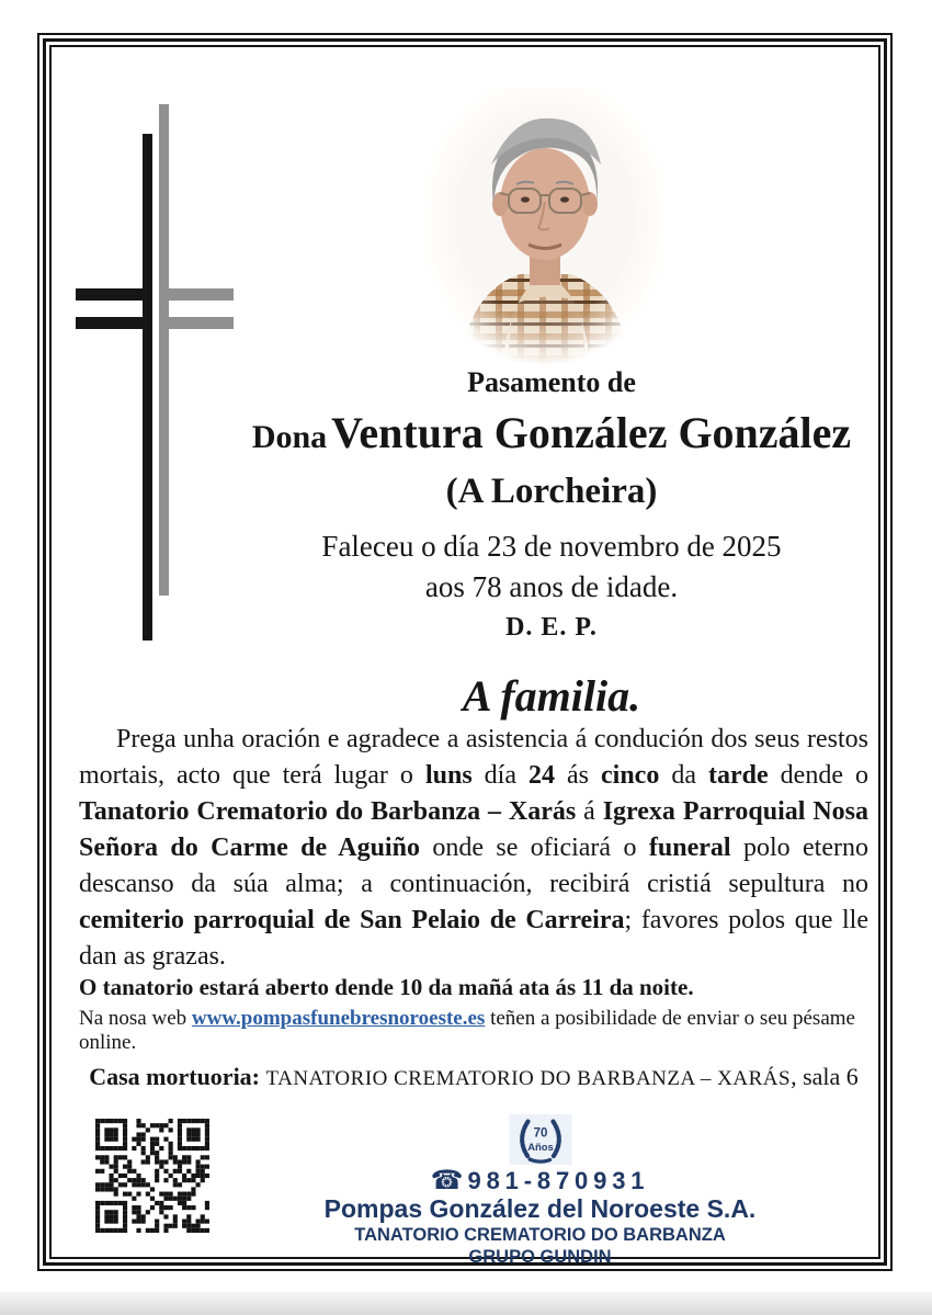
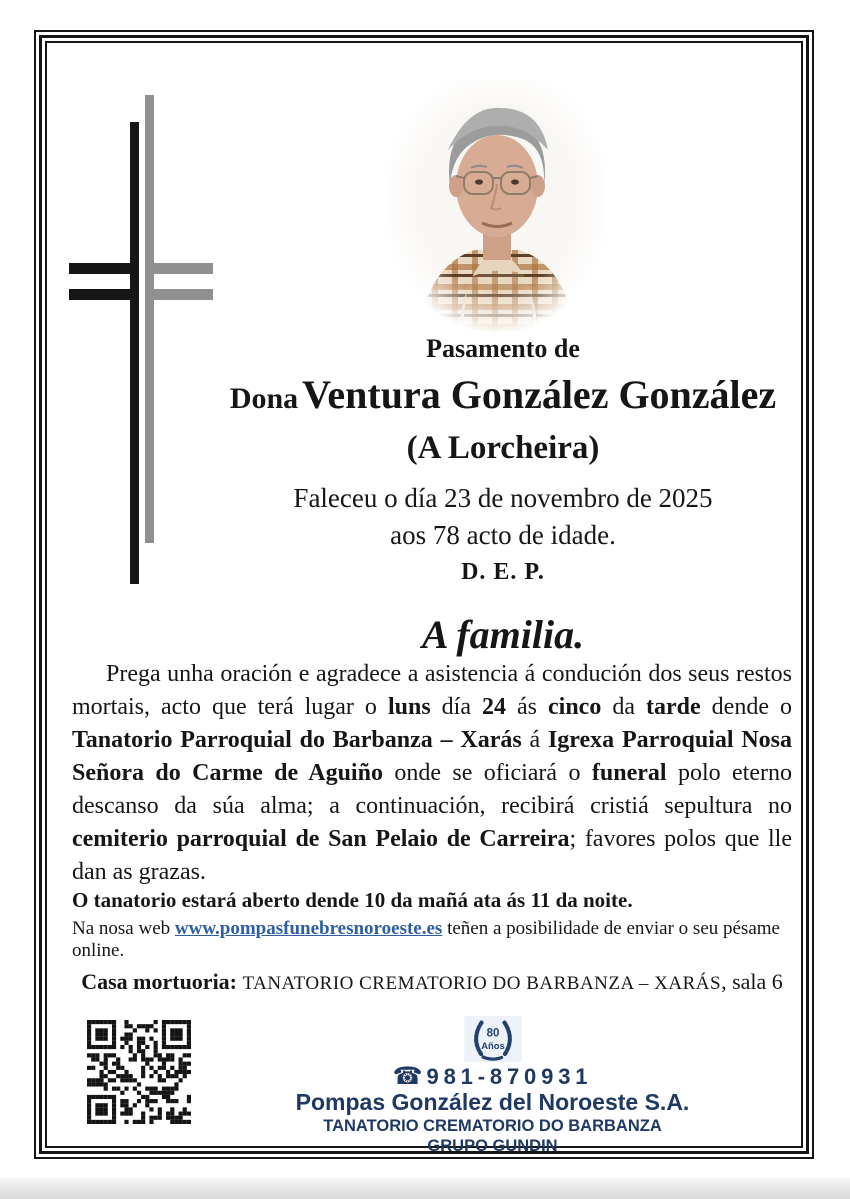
  Pasamento de
  Dona Ventura González González
  (A Lorcheira)
  Faleceu o día 23 de novembro de 2025
- aos 78 anos de idade.
+ aos 78 acto de idade.
  D. E. P.
  A familia.
- Prega unha oración e agradece a asistencia á condución dos seus restos mortais, acto que terá lugar o luns día 24 ás cinco da tarde dende o Tanatorio Crematorio do Barbanza – Xarás á Igrexa Parroquial Nosa Señora do Carme de Aguiño onde se oficiará o funeral polo eterno descanso da súa alma; a continuación, recibirá cristiá sepultura no cemiterio parroquial de San Pelaio de Carreira; favores polos que lle dan as grazas.
+ Prega unha oración e agradece a asistencia á condución dos seus restos mortais, acto que terá lugar o luns día 24 ás cinco da tarde dende o Tanatorio Parroquial do Barbanza – Xarás á Igrexa Parroquial Nosa Señora do Carme de Aguiño onde se oficiará o funeral polo eterno descanso da súa alma; a continuación, recibirá cristiá sepultura no cemiterio parroquial de San Pelaio de Carreira; favores polos que lle dan as grazas.
  O tanatorio estará aberto dende 10 da mañá ata ás 11 da noite.
  Na nosa web www.pompasfunebresnoroeste.es teñen a posibilidade de enviar o seu pésame online.
  Casa mortuoria: TANATORIO CREMATORIO DO BARBANZA – XARÁS, sala 6
- 70
+ 80
  Años
  ☎ 981-870931
  Pompas González del Noroeste S.A.
  TANATORIO CREMATORIO DO BARBANZA
  GRUPO GUNDIN
